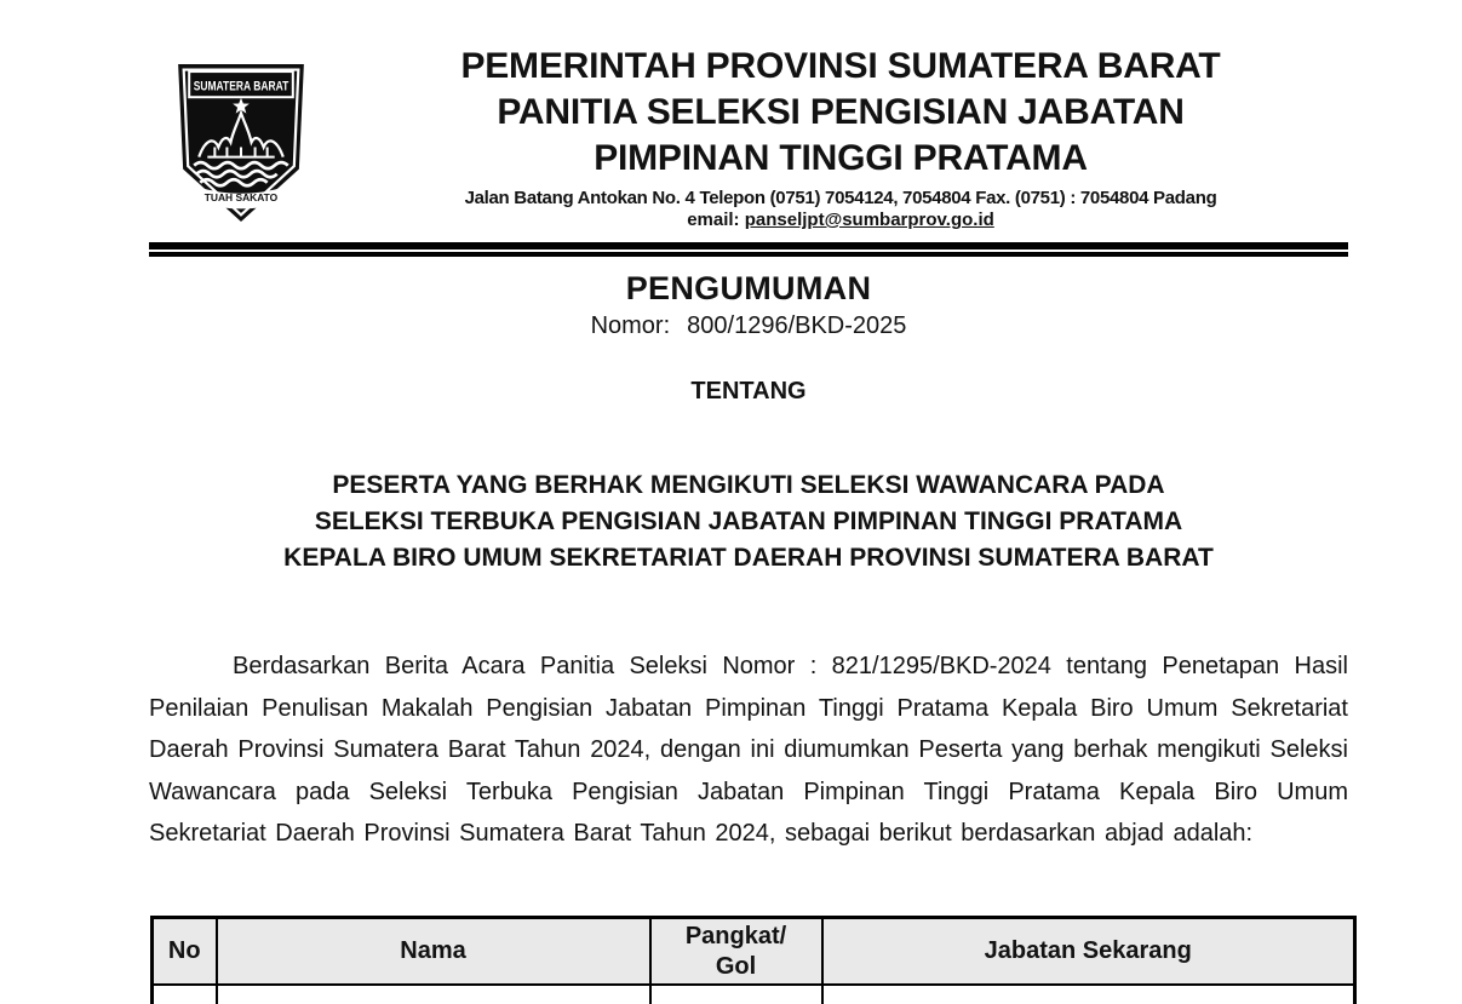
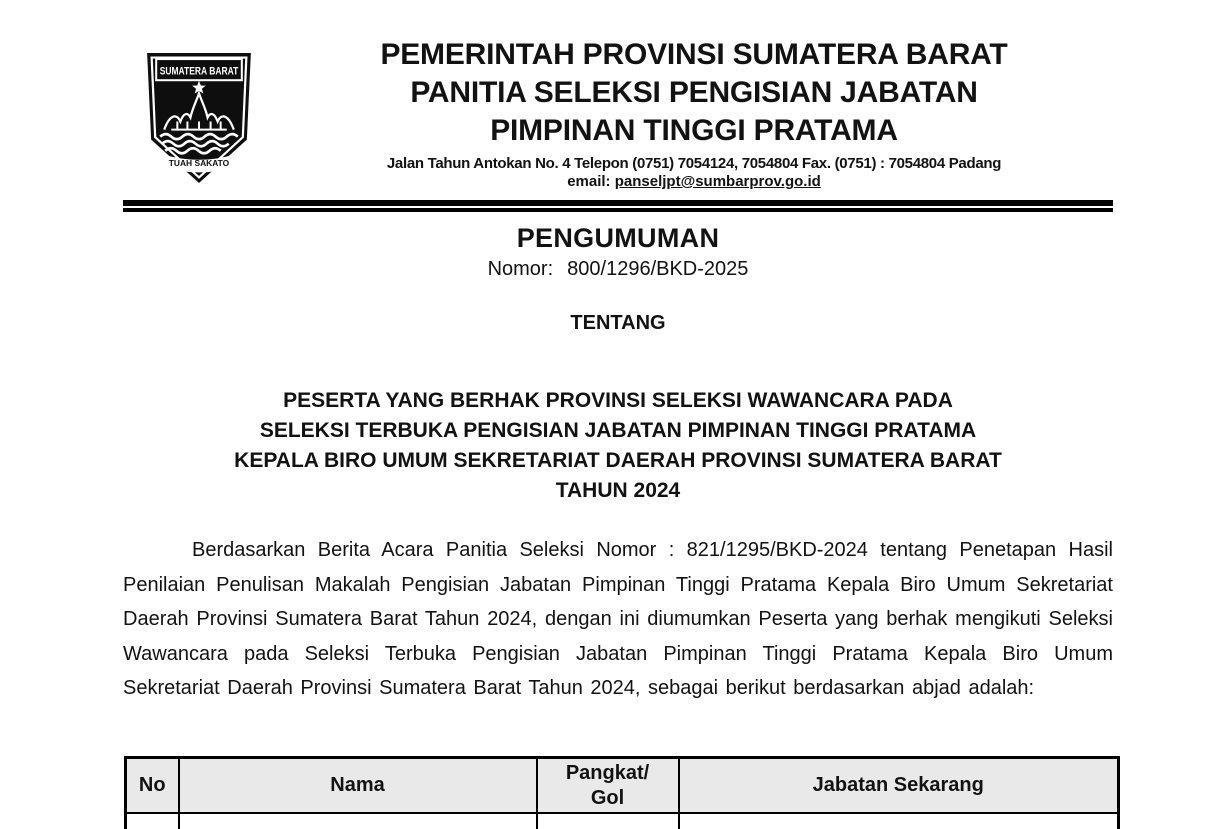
  SUMATERA BARAT
  TUAH SAKATO
  PEMERINTAH PROVINSI SUMATERA BARAT
  PANITIA SELEKSI PENGISIAN JABATAN
  PIMPINAN TINGGI PRATAMA
- Jalan Batang Antokan No. 4 Telepon (0751) 7054124, 7054804 Fax. (0751) : 7054804 Padang
+ Jalan Tahun Antokan No. 4 Telepon (0751) 7054124, 7054804 Fax. (0751) : 7054804 Padang
  email: panseljpt@sumbarprov.go.id
  PENGUMUMAN
  Nomor: 800/1296/BKD-2025
  TENTANG
- PESERTA YANG BERHAK MENGIKUTI SELEKSI WAWANCARA PADA
+ PESERTA YANG BERHAK PROVINSI SELEKSI WAWANCARA PADA
  SELEKSI TERBUKA PENGISIAN JABATAN PIMPINAN TINGGI PRATAMA
  KEPALA BIRO UMUM SEKRETARIAT DAERAH PROVINSI SUMATERA BARAT
+ TAHUN 2024
  Berdasarkan Berita Acara Panitia Seleksi Nomor : 821/1295/BKD-2024 tentang Penetapan Hasil Penilaian Penulisan Makalah Pengisian Jabatan Pimpinan Tinggi Pratama Kepala Biro Umum Sekretariat Daerah Provinsi Sumatera Barat Tahun 2024, dengan ini diumumkan Peserta yang berhak mengikuti Seleksi Wawancara pada Seleksi Terbuka Pengisian Jabatan Pimpinan Tinggi Pratama Kepala Biro Umum Sekretariat Daerah Provinsi Sumatera Barat Tahun 2024, sebagai berikut berdasarkan abjad adalah:
  No	Nama	Pangkat/ Gol	Jabatan Sekarang
